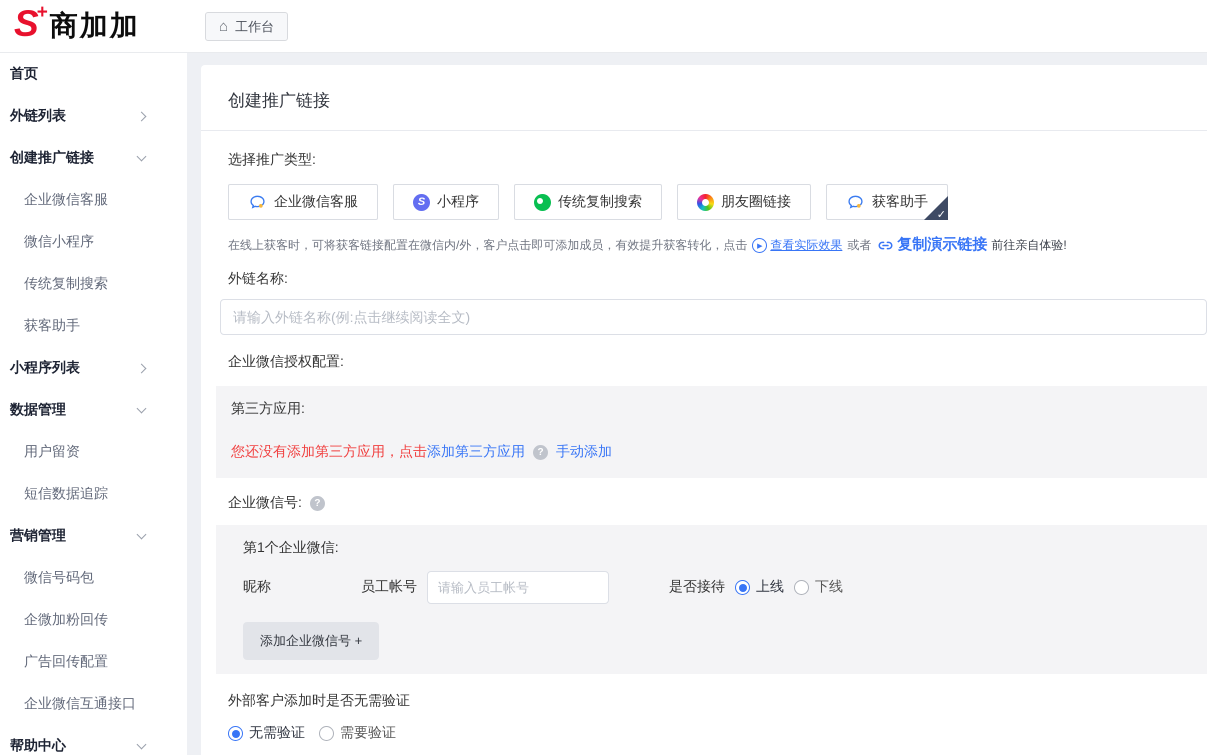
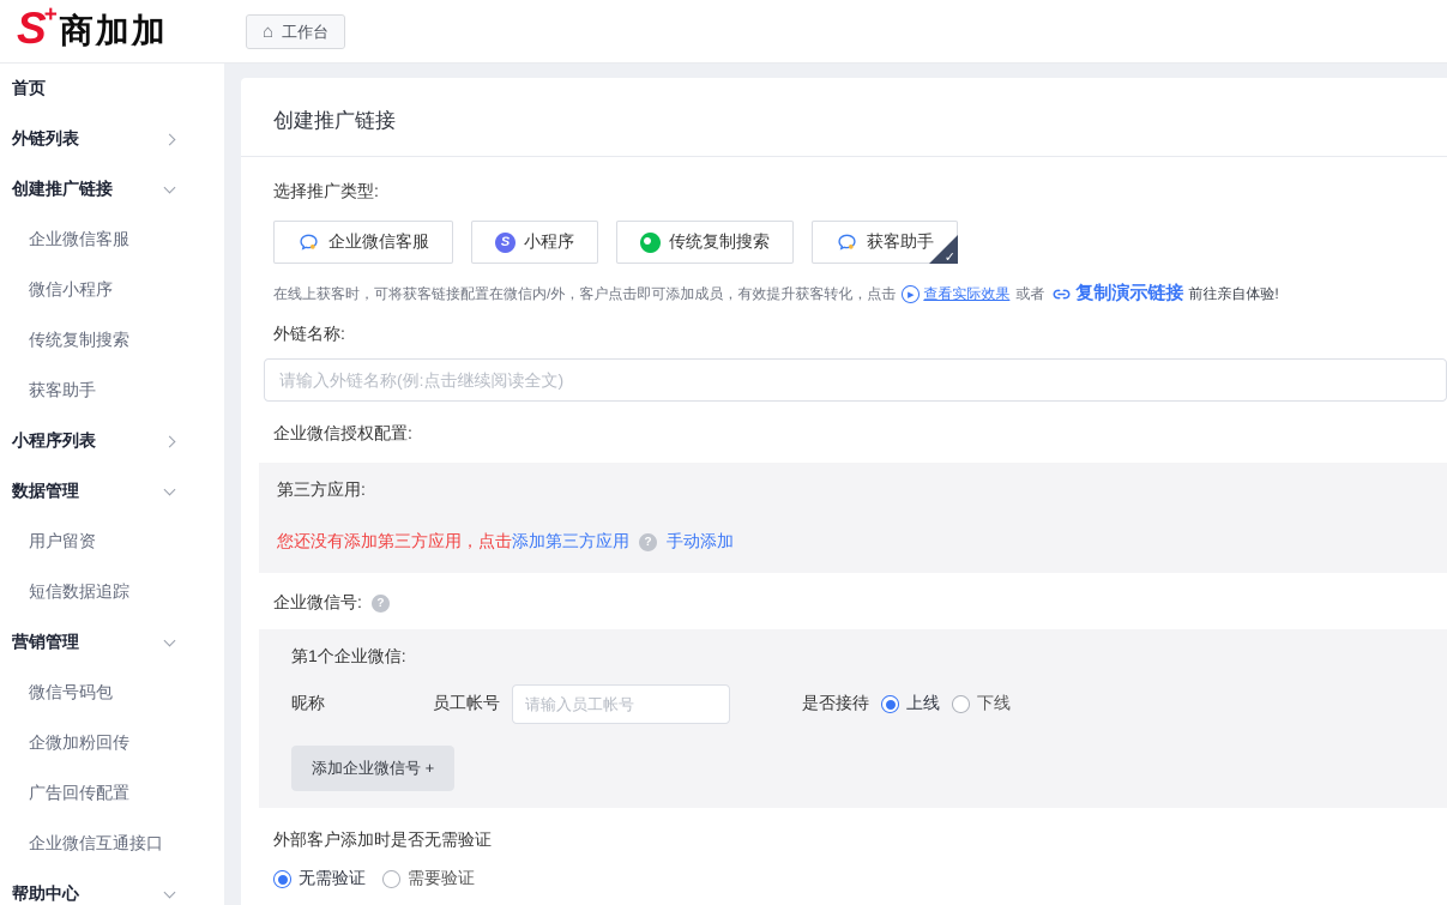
  S
  +
  商加加
  ⌂
  工作台
  首页
  外链列表
  创建推广链接
  企业微信客服
  微信小程序
  传统复制搜索
  获客助手
  小程序列表
  数据管理
  用户留资
  短信数据追踪
  营销管理
  微信号码包
  企微加粉回传
  广告回传配置
  企业微信互通接口
  帮助中心
  创建推广链接
  选择推广类型:
  企业微信客服
  S
  小程序
  传统复制搜索
- 朋友圈链接
  获客助手
  ✓
  在线上获客时，可将获客链接配置在微信内/外，客户点击即可添加成员，有效提升获客转化，点击
  查看实际效果
  或者
  复制演示链接
  前往亲自体验!
  外链名称:
  请输入外链名称(例:点击继续阅读全文)
  企业微信授权配置:
  第三方应用:
  您还没有添加第三方应用，点击
  添加第三方应用
  ?
  手动添加
  企业微信号:
  ?
  第1个企业微信:
  昵称
  员工帐号
  请输入员工帐号
  是否接待
  上线
  下线
  添加企业微信号 +
  外部客户添加时是否无需验证
  无需验证
  需要验证
